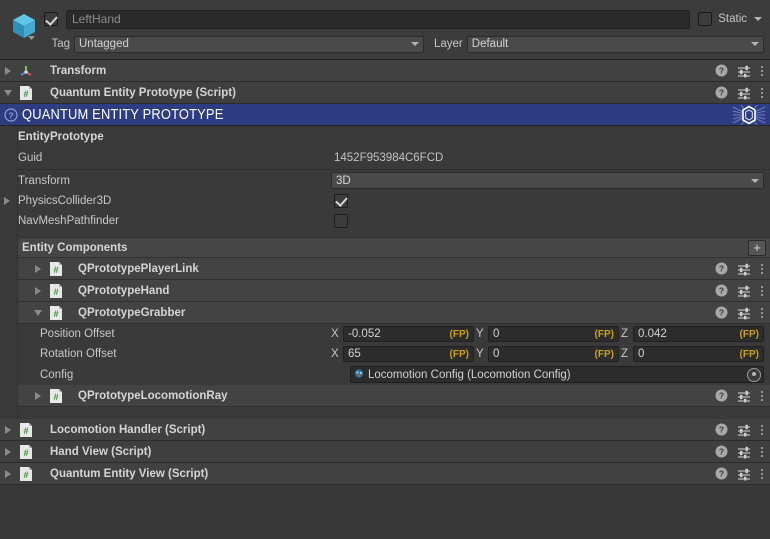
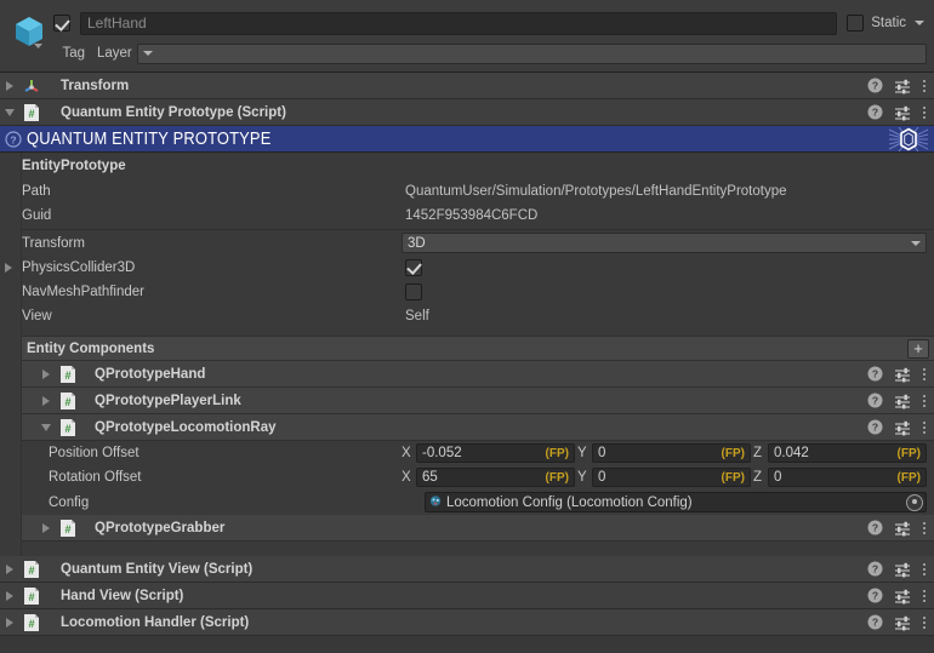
  LeftHand
  Static
  Tag
- Untagged
  Layer
- Default
  Transform
  ?
  #
  Quantum Entity Prototype (Script)
  ?
  ?
  QUANTUM ENTITY PROTOTYPE
  EntityPrototype
+ Path
+ QuantumUser/Simulation/Prototypes/LeftHandEntityPrototype
  Guid
  1452F953984C6FCD
  Transform
  3D
  PhysicsCollider3D
  NavMeshPathfinder
+ View
+ Self
  Entity Components
  +
  #
- QPrototypePlayerLink
+ QPrototypeHand
  ?
  #
- QPrototypeHand
+ QPrototypePlayerLink
  ?
  #
- QPrototypeGrabber
+ QPrototypeLocomotionRay
  ?
  Position Offset
  X
  -0.052
  (FP)
  Y
  0
  (FP)
  Z
  0.042
  (FP)
  Rotation Offset
  X
  65
  (FP)
  Y
  0
  (FP)
  Z
  0
  (FP)
  Config
  Locomotion Config (Locomotion Config)
  #
- QPrototypeLocomotionRay
+ QPrototypeGrabber
  ?
  #
- Locomotion Handler (Script)
+ Quantum Entity View (Script)
  ?
  #
  Hand View (Script)
  ?
  #
- Quantum Entity View (Script)
+ Locomotion Handler (Script)
  ?
